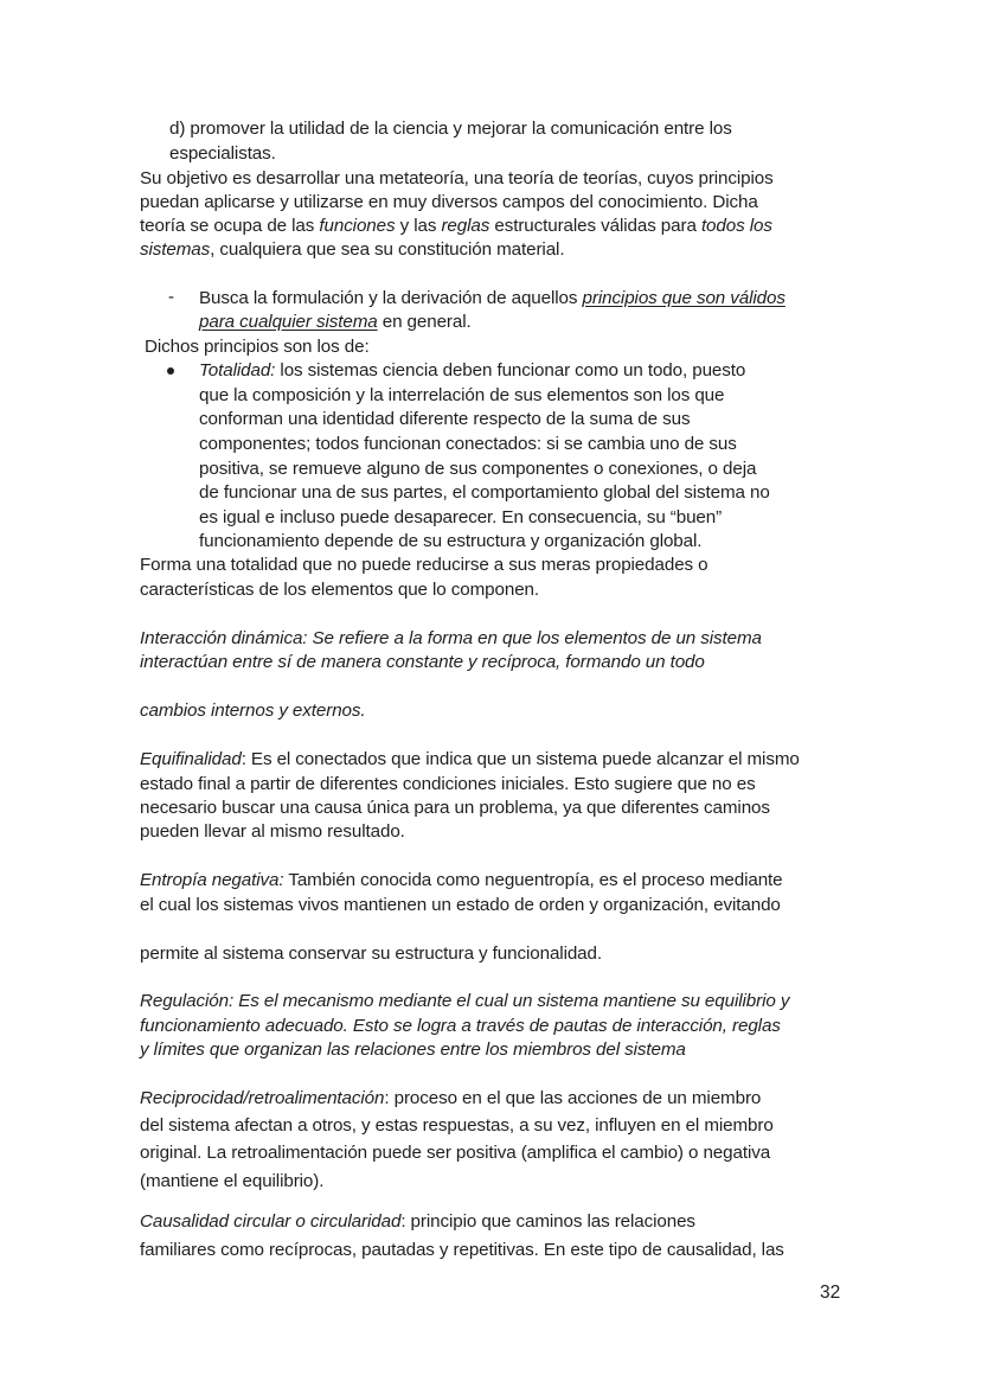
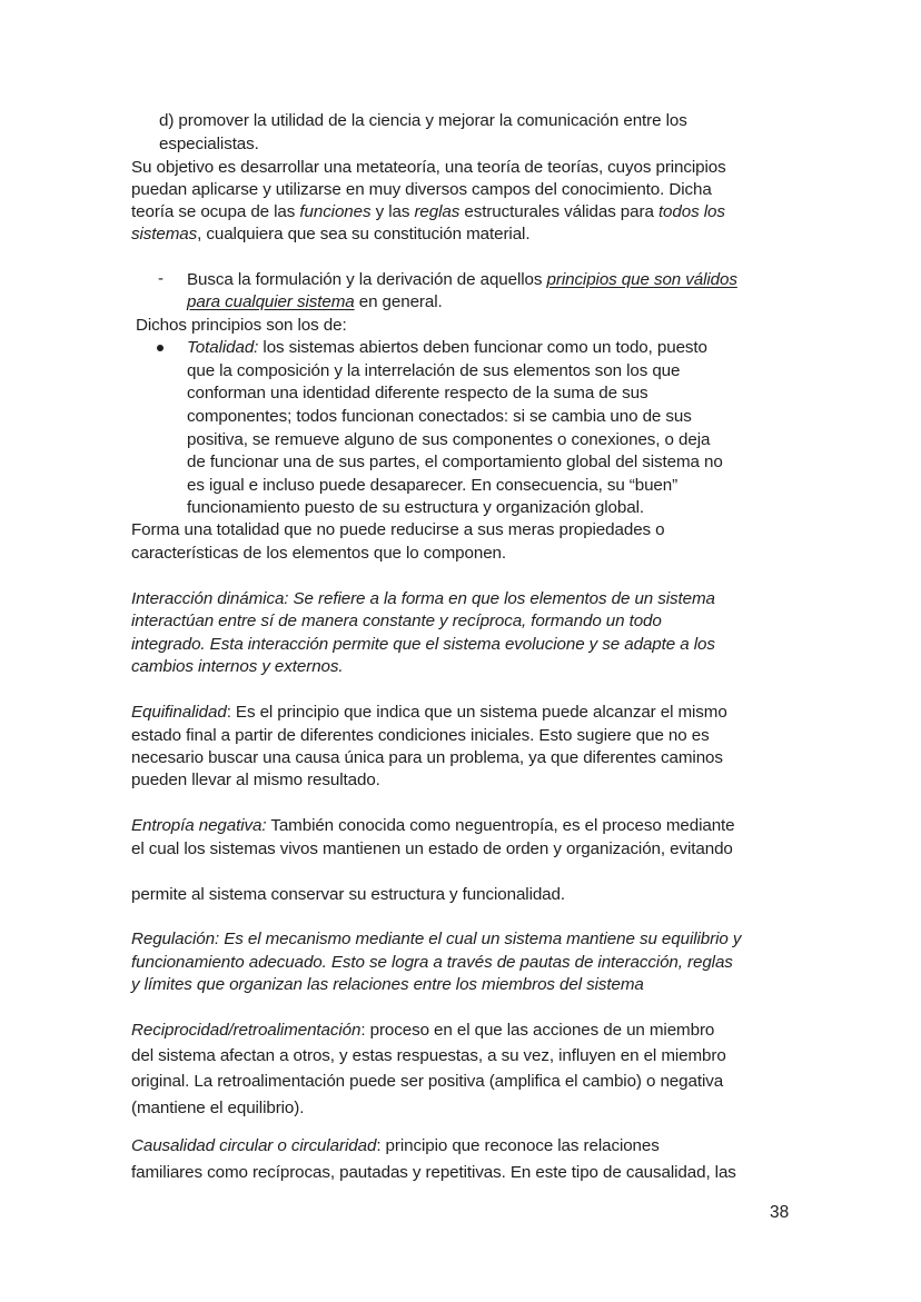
  d) promover la utilidad de la ciencia y mejorar la comunicación entre los
  especialistas.
  Su objetivo es desarrollar una metateoría, una teoría de teorías, cuyos principios
  puedan aplicarse y utilizarse en muy diversos campos del conocimiento. Dicha
  teoría se ocupa de las funciones y las reglas estructurales válidas para todos los
  sistemas, cualquiera que sea su constitución material.
  -
  Busca la formulación y la derivación de aquellos principios que son válidos
  para cualquier sistema en general.
  Dichos principios son los de:
- Totalidad: los sistemas ciencia deben funcionar como un todo, puesto
+ Totalidad: los sistemas abiertos deben funcionar como un todo, puesto
  que la composición y la interrelación de sus elementos son los que
  conforman una identidad diferente respecto de la suma de sus
  componentes; todos funcionan conectados: si se cambia uno de sus
  positiva, se remueve alguno de sus componentes o conexiones, o deja
  de funcionar una de sus partes, el comportamiento global del sistema no
  es igual e incluso puede desaparecer. En consecuencia, su “buen”
- funcionamiento depende de su estructura y organización global.
+ funcionamiento puesto de su estructura y organización global.
  Forma una totalidad que no puede reducirse a sus meras propiedades o
  características de los elementos que lo componen.
  Interacción dinámica: Se refiere a la forma en que los elementos de un sistema
  interactúan entre sí de manera constante y recíproca, formando un todo
+ integrado. Esta interacción permite que el sistema evolucione y se adapte a los
  cambios internos y externos.
- Equifinalidad: Es el conectados que indica que un sistema puede alcanzar el mismo
+ Equifinalidad: Es el principio que indica que un sistema puede alcanzar el mismo
  estado final a partir de diferentes condiciones iniciales. Esto sugiere que no es
  necesario buscar una causa única para un problema, ya que diferentes caminos
  pueden llevar al mismo resultado.
  Entropía negativa: También conocida como neguentropía, es el proceso mediante
  el cual los sistemas vivos mantienen un estado de orden y organización, evitando
  permite al sistema conservar su estructura y funcionalidad.
  Regulación: Es el mecanismo mediante el cual un sistema mantiene su equilibrio y
  funcionamiento adecuado. Esto se logra a través de pautas de interacción, reglas
  y límites que organizan las relaciones entre los miembros del sistema
  Reciprocidad/retroalimentación: proceso en el que las acciones de un miembro
  del sistema afectan a otros, y estas respuestas, a su vez, influyen en el miembro
  original. La retroalimentación puede ser positiva (amplifica el cambio) o negativa
  (mantiene el equilibrio).
- Causalidad circular o circularidad: principio que caminos las relaciones
+ Causalidad circular o circularidad: principio que reconoce las relaciones
  familiares como recíprocas, pautadas y repetitivas. En este tipo de causalidad, las
- 32
+ 38
